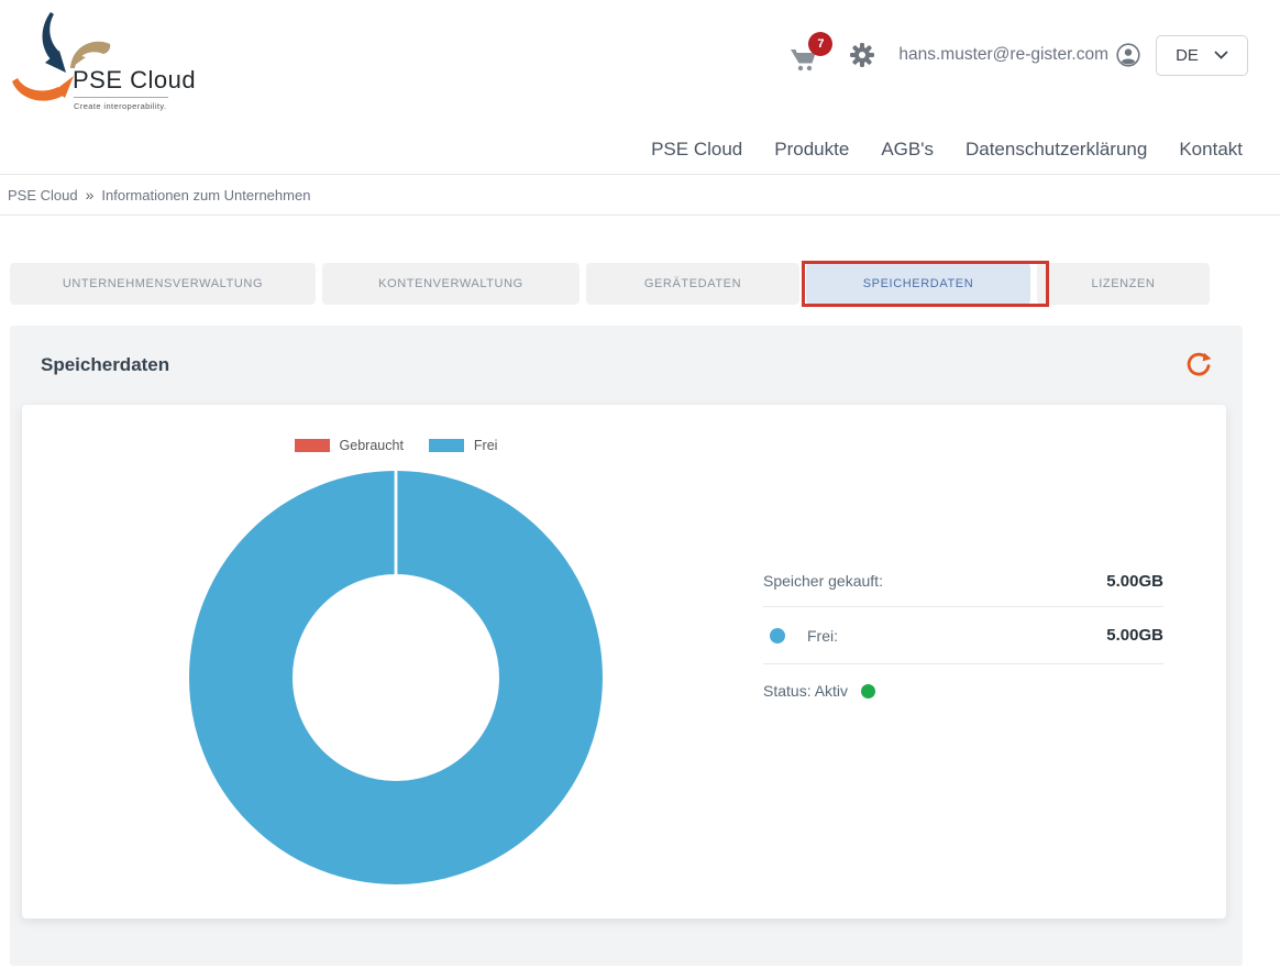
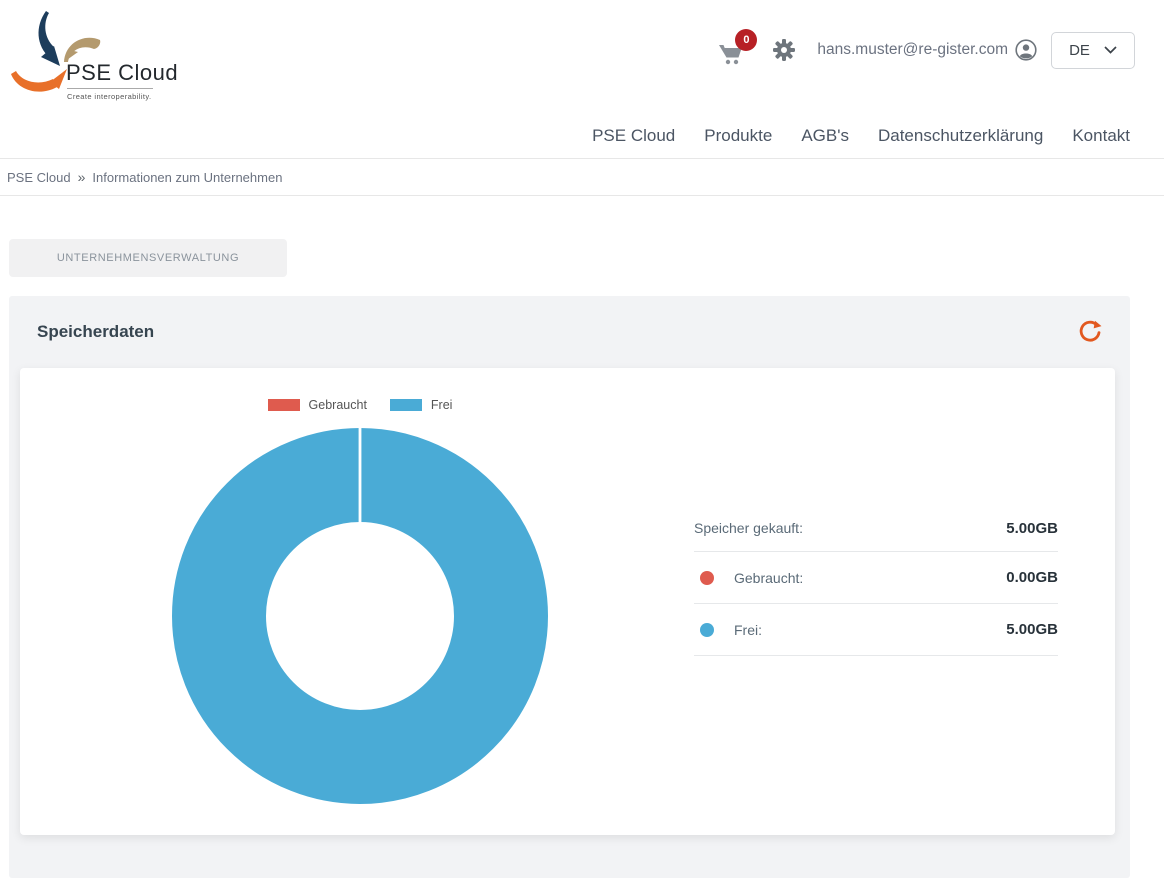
  PSE Cloud
  Create interoperability.
- 7
+ 0
  hans.muster@re-gister.com
  DE
  PSE Cloud
  Produkte
  AGB's
  Datenschutzerklärung
  Kontakt
  PSE Cloud
  »
  Informationen zum Unternehmen
  UNTERNEHMENSVERWALTUNG
- KONTENVERWALTUNG
- GERÄTEDATEN
- SPEICHERDATEN
- LIZENZEN
  Speicherdaten
  Gebraucht
  Frei
  Speicher gekauft:
  5.00GB
+ Gebraucht:
+ 0.00GB
  Frei:
  5.00GB
- Status: Aktiv
